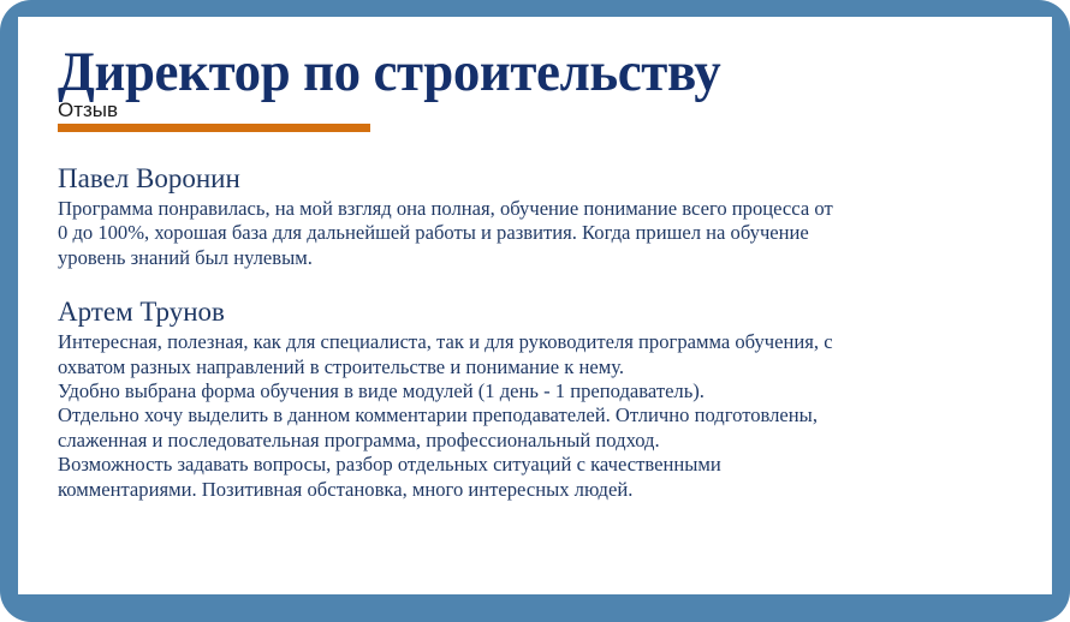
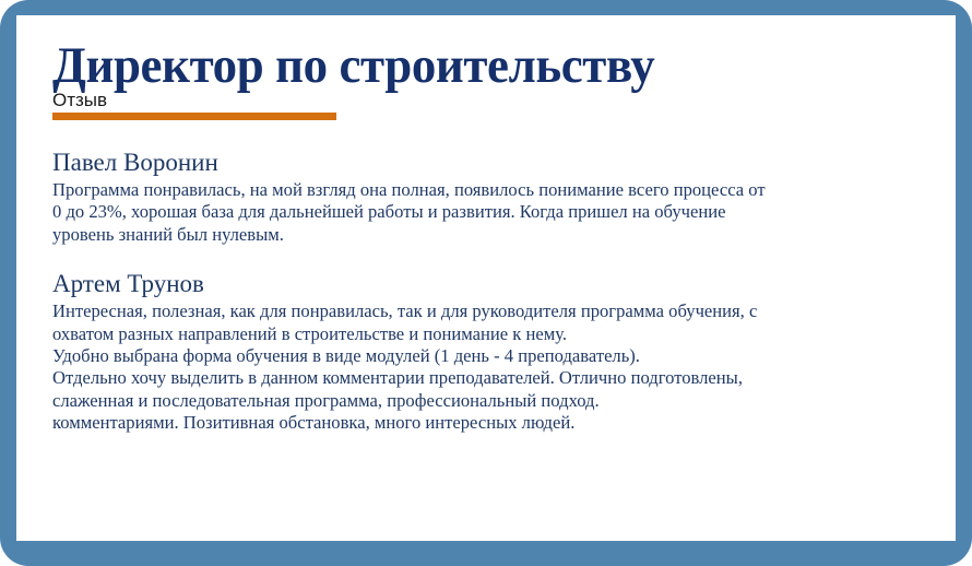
  Директор по строительству
  Отзыв
  Павел Воронин
- Программа понравилась, на мой взгляд она полная, обучение понимание всего процесса от
+ Программа понравилась, на мой взгляд она полная, появилось понимание всего процесса от
- 0 до 100%, хорошая база для дальнейшей работы и развития. Когда пришел на обучение
+ 0 до 23%, хорошая база для дальнейшей работы и развития. Когда пришел на обучение
  уровень знаний был нулевым.
  Артем Трунов
- Интересная, полезная, как для специалиста, так и для руководителя программа обучения, с
+ Интересная, полезная, как для понравилась, так и для руководителя программа обучения, с
  охватом разных направлений в строительстве и понимание к нему.
- Удобно выбрана форма обучения в виде модулей (1 день - 1 преподаватель).
+ Удобно выбрана форма обучения в виде модулей (1 день - 4 преподаватель).
  Отдельно хочу выделить в данном комментарии преподавателей. Отлично подготовлены,
  слаженная и последовательная программа, профессиональный подход.
- Возможность задавать вопросы, разбор отдельных ситуаций с качественными
  комментариями. Позитивная обстановка, много интересных людей.
